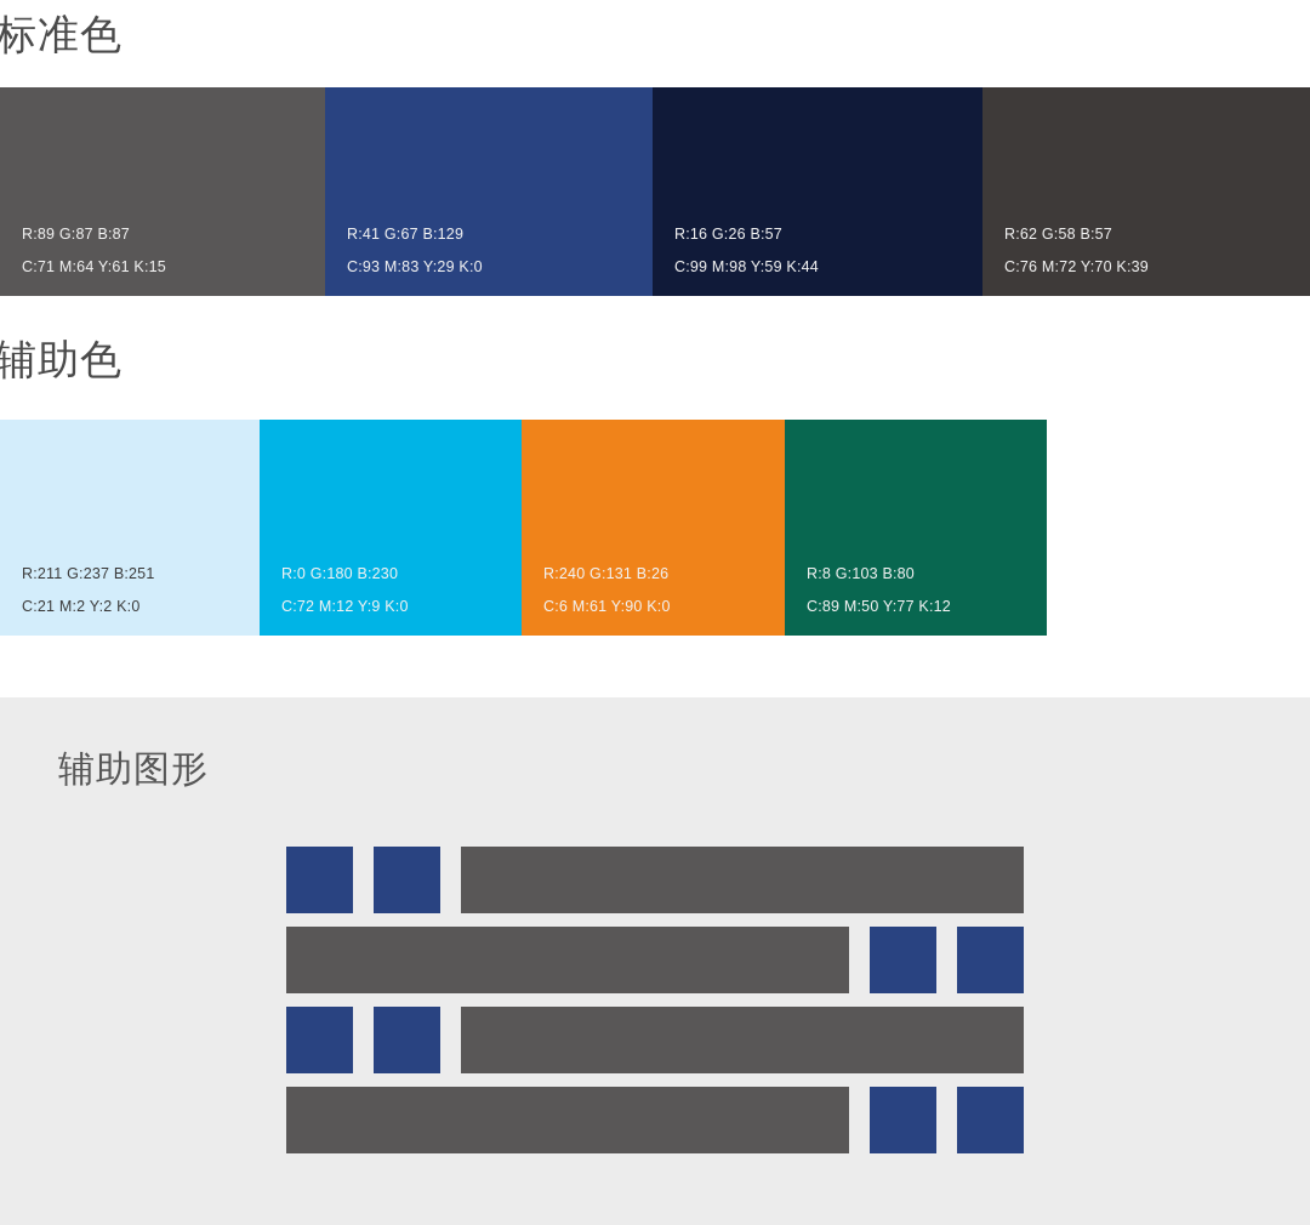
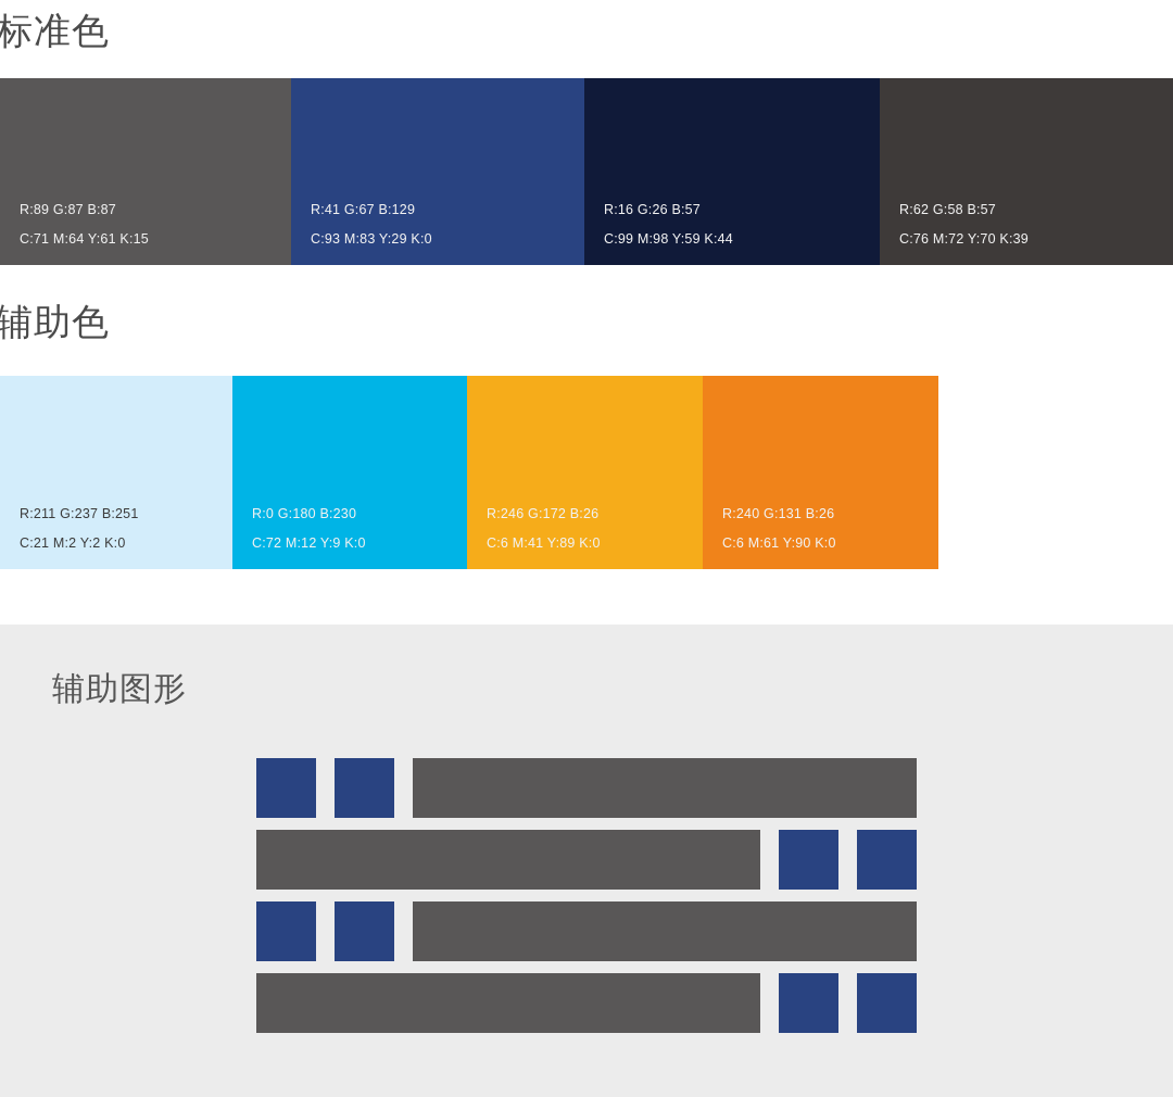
  标准色
  R:89 G:87 B:87
  C:71 M:64 Y:61 K:15
  R:41 G:67 B:129
  C:93 M:83 Y:29 K:0
  R:16 G:26 B:57
  C:99 M:98 Y:59 K:44
  R:62 G:58 B:57
  C:76 M:72 Y:70 K:39
  辅助色
  R:211 G:237 B:251
  C:21 M:2 Y:2 K:0
  R:0 G:180 B:230
  C:72 M:12 Y:9 K:0
+ R:246 G:172 B:26
+ C:6 M:41 Y:89 K:0
  R:240 G:131 B:26
  C:6 M:61 Y:90 K:0
- R:8 G:103 B:80
- C:89 M:50 Y:77 K:12
  辅助图形
